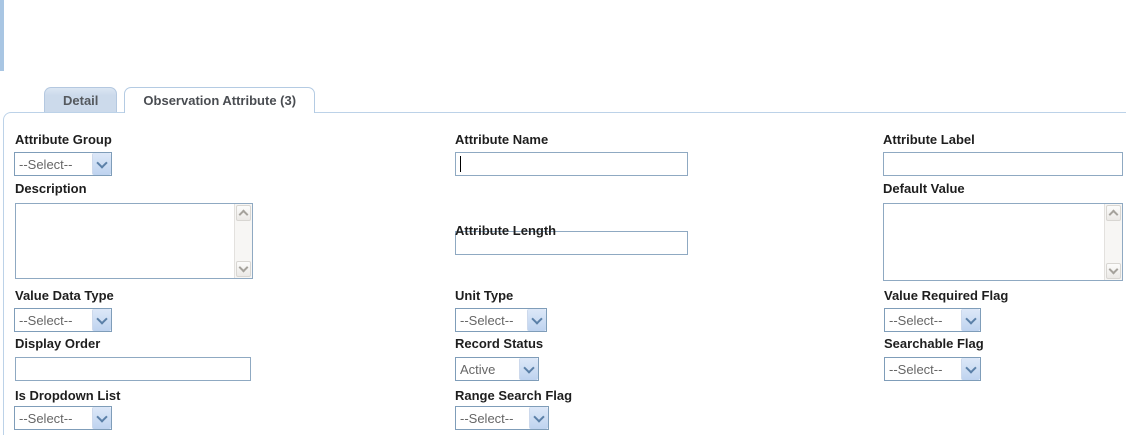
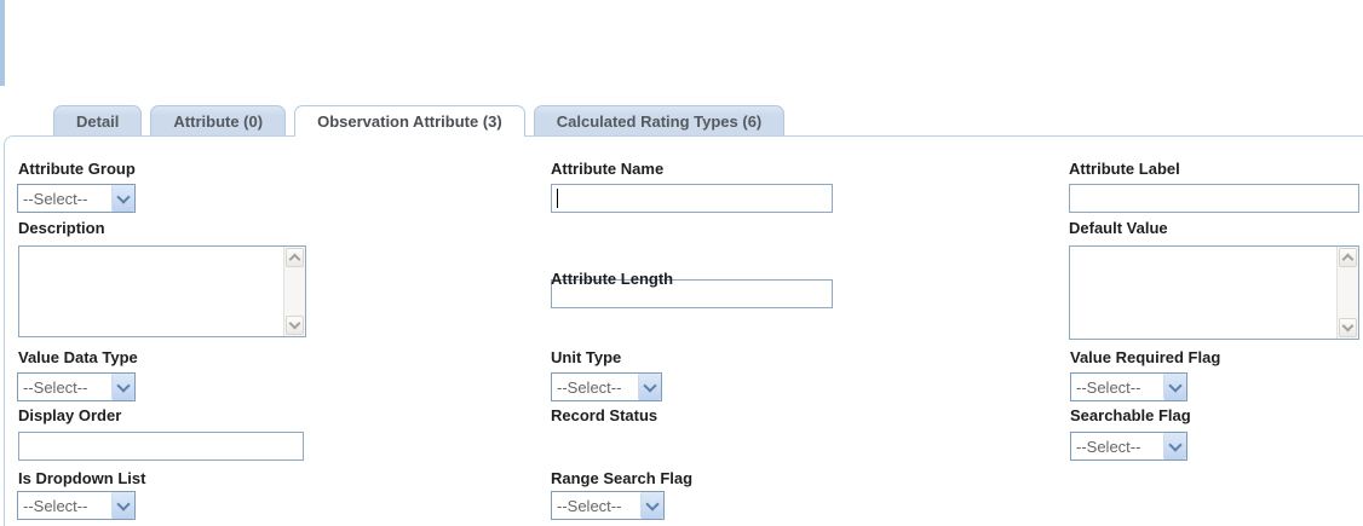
  Detail
+ Attribute (0)
  Observation Attribute (3)
+ Calculated Rating Types (6)
  Attribute Group
  Attribute Name
  Attribute Label
  --Select--
  Description
  Default Value
  Attribute Length
  Value Data Type
  Unit Type
  Value Required Flag
  --Select--
  --Select--
  --Select--
  Display Order
  Record Status
  Searchable Flag
- Active
  --Select--
  Is Dropdown List
  Range Search Flag
  --Select--
  --Select--
